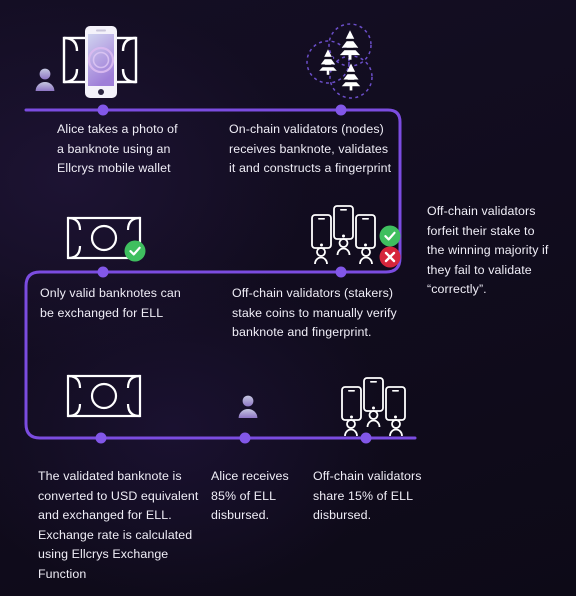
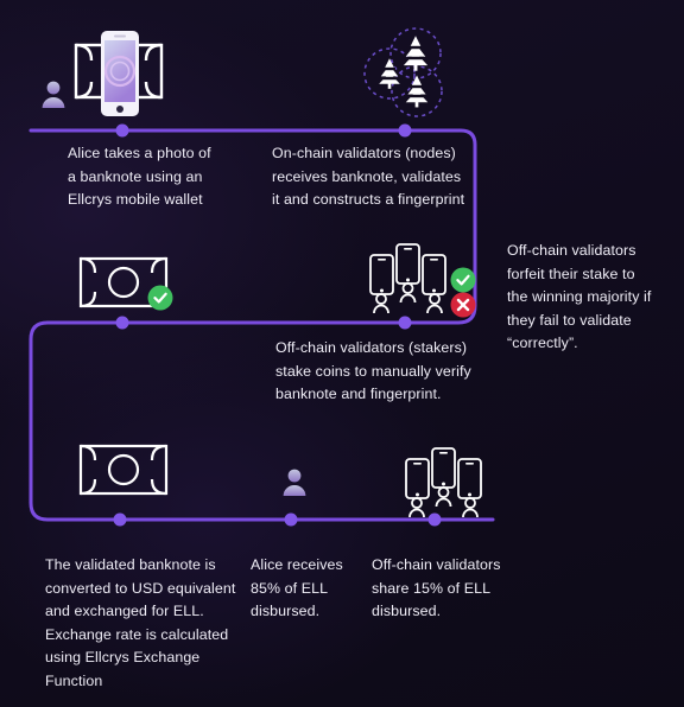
  Alice takes a photo of
  a banknote using an
  Ellcrys mobile wallet
  On-chain validators (nodes)
  receives banknote, validates
  it and constructs a fingerprint
- Only valid banknotes can
- be exchanged for ELL
  Off-chain validators (stakers)
  stake coins to manually verify
  banknote and fingerprint.
  The validated banknote is
  converted to USD equivalent
  and exchanged for ELL.
  Exchange rate is calculated
  using Ellcrys Exchange
  Function
  Alice receives
  85% of ELL
  disbursed.
  Off-chain validators
  share 15% of ELL
  disbursed.
  Off-chain validators
  forfeit their stake to
  the winning majority if
  they fail to validate
  “correctly”.
